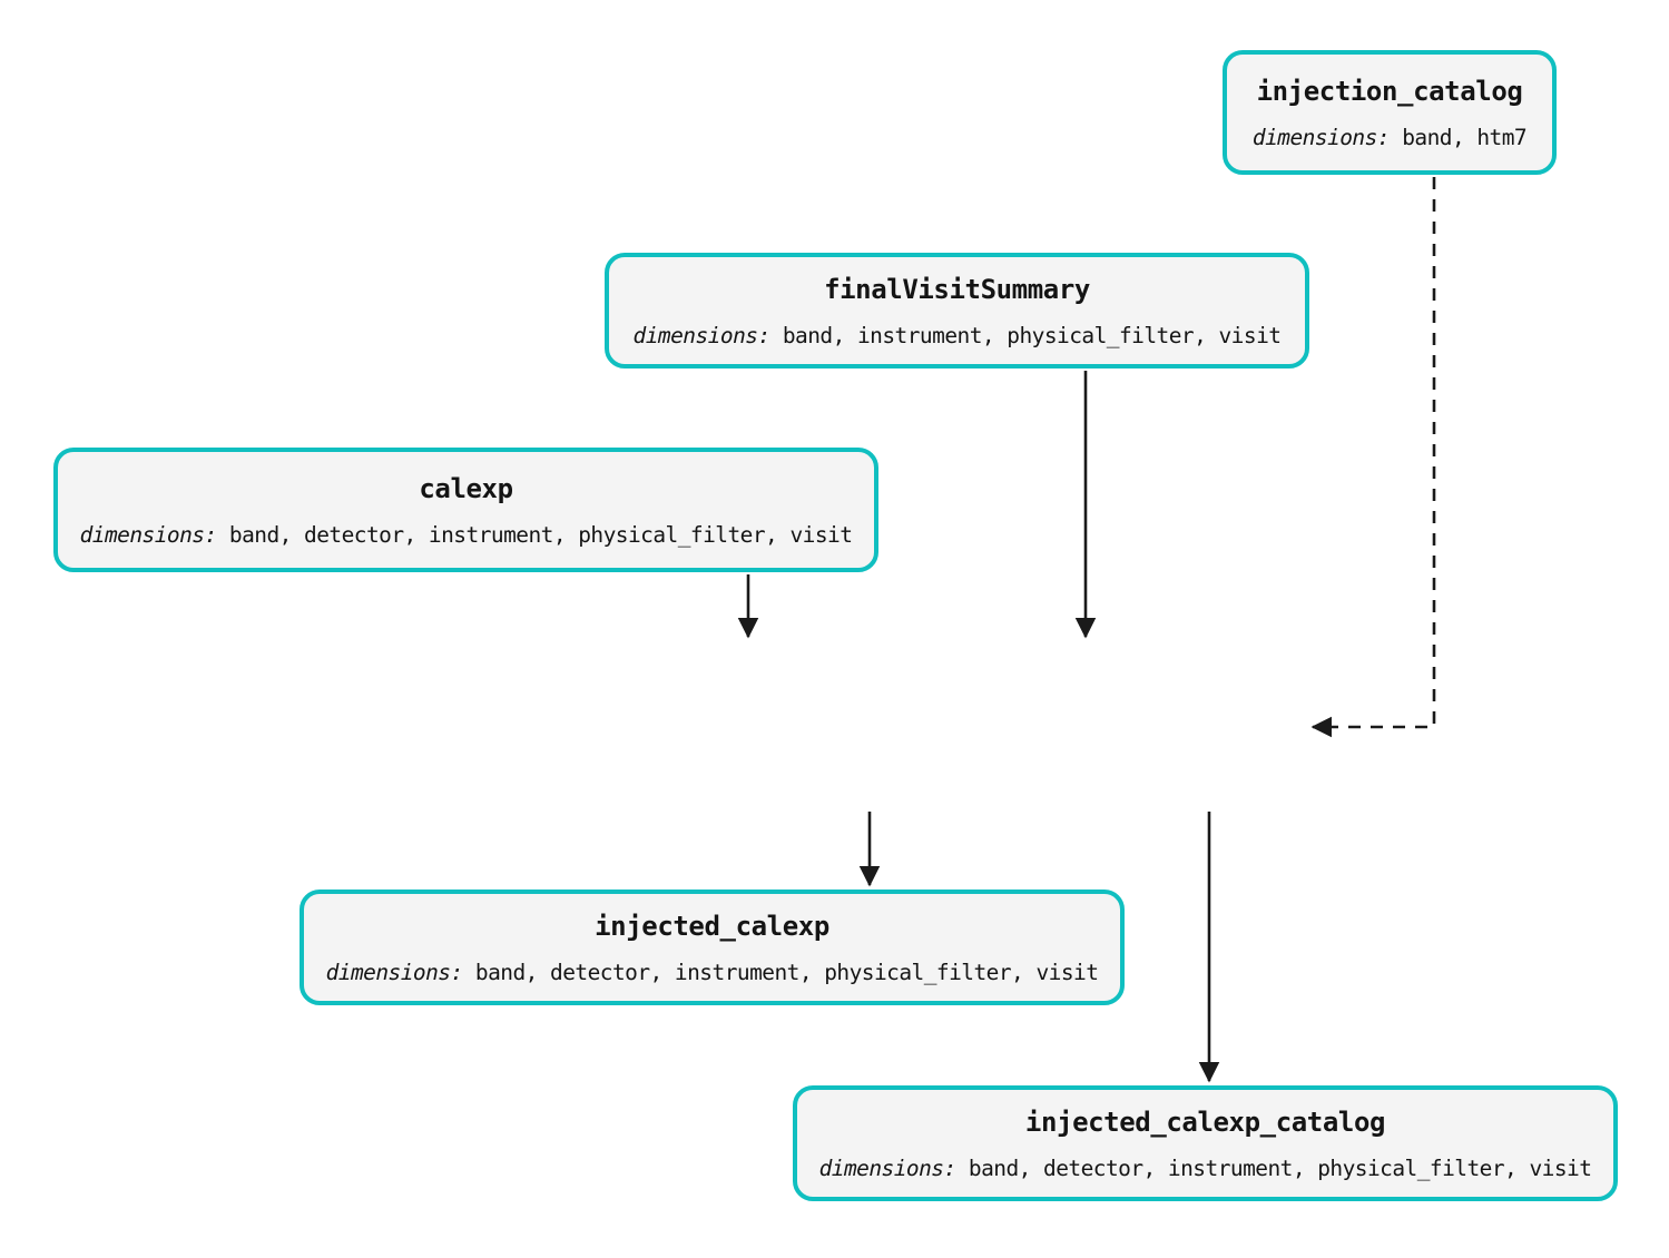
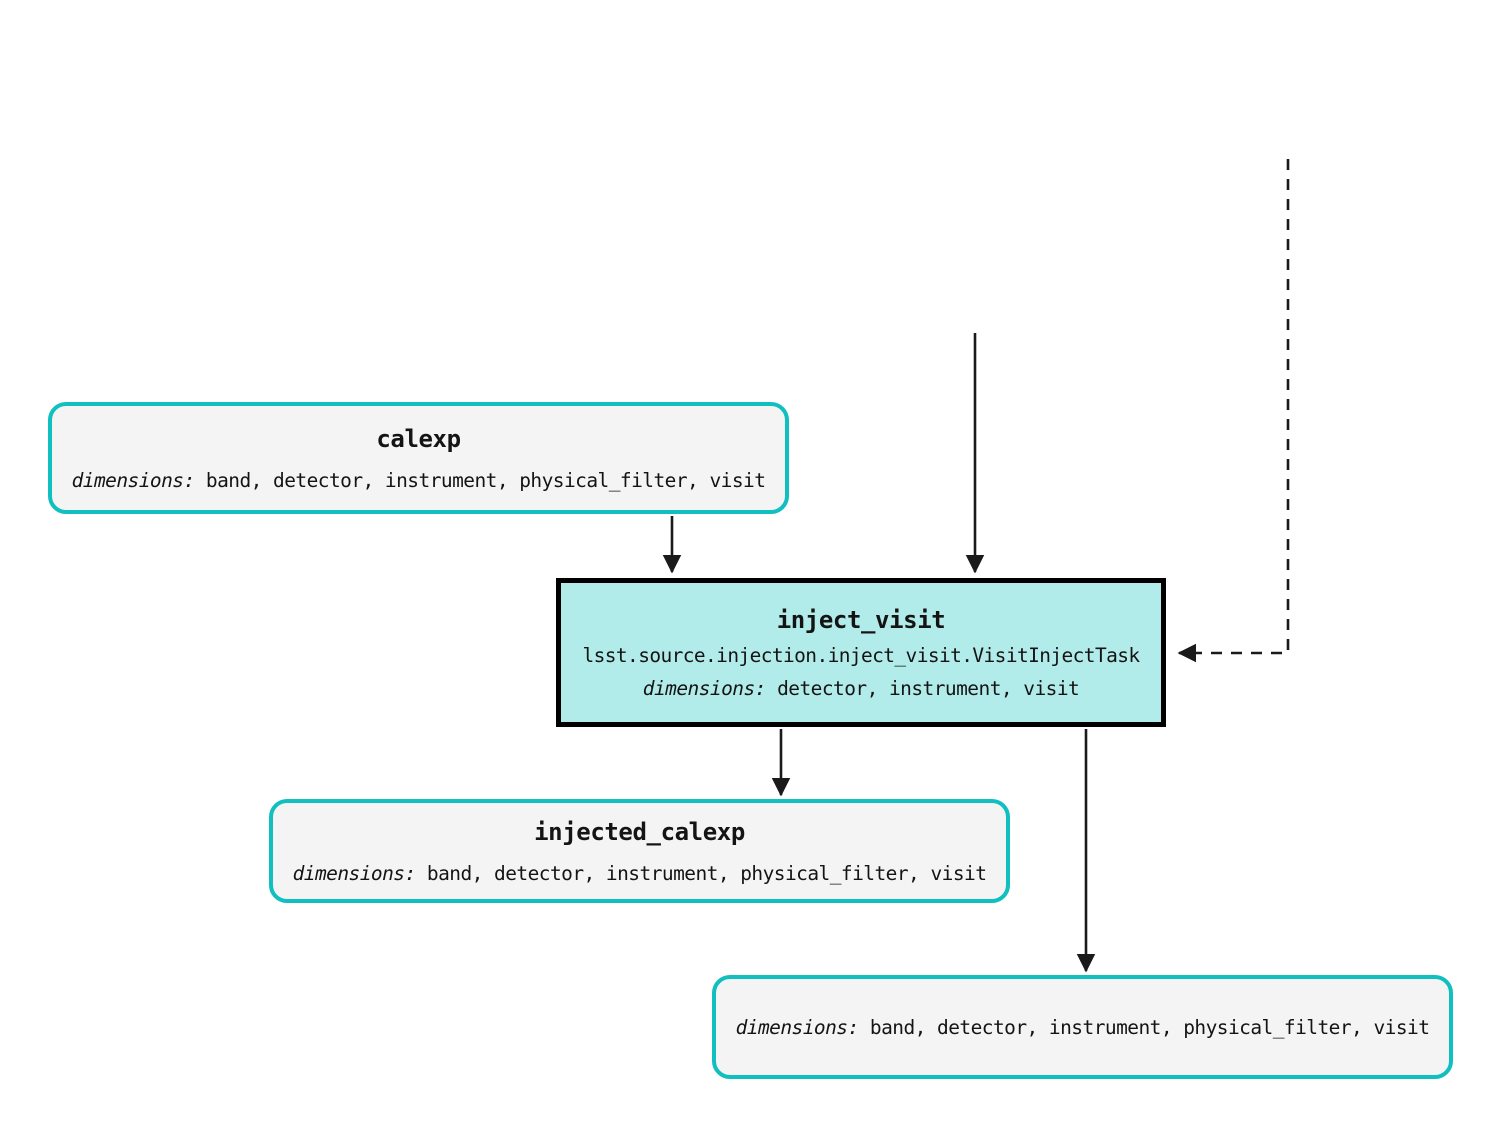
- injection_catalog
- dimensions: band, htm7
- finalVisitSummary
- dimensions: band, instrument, physical_filter, visit
  calexp
  dimensions: band, detector, instrument, physical_filter, visit
+ inject_visit
+ lsst.source.injection.inject_visit.VisitInjectTask
+ dimensions: detector, instrument, visit
  injected_calexp
  dimensions: band, detector, instrument, physical_filter, visit
- injected_calexp_catalog
  dimensions: band, detector, instrument, physical_filter, visit
